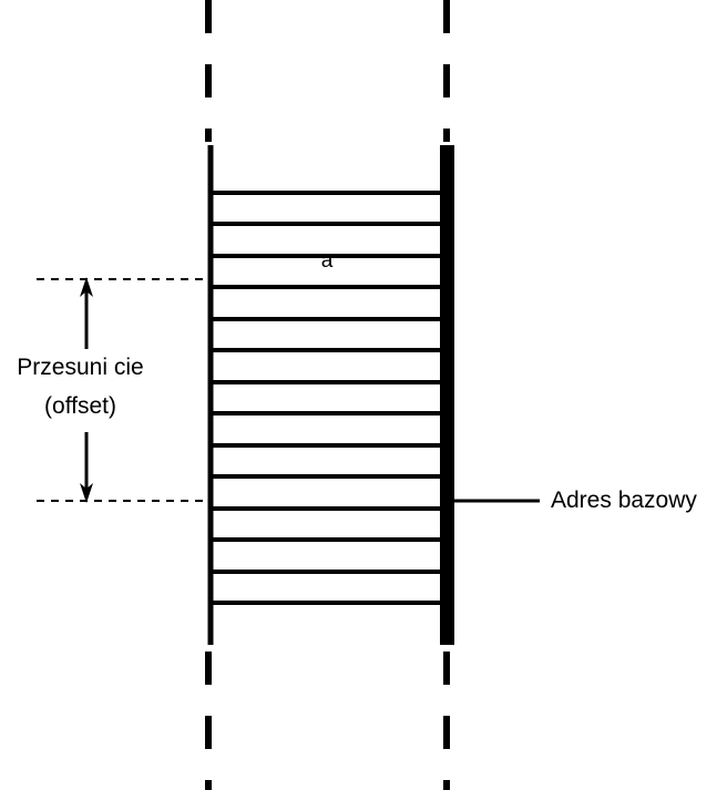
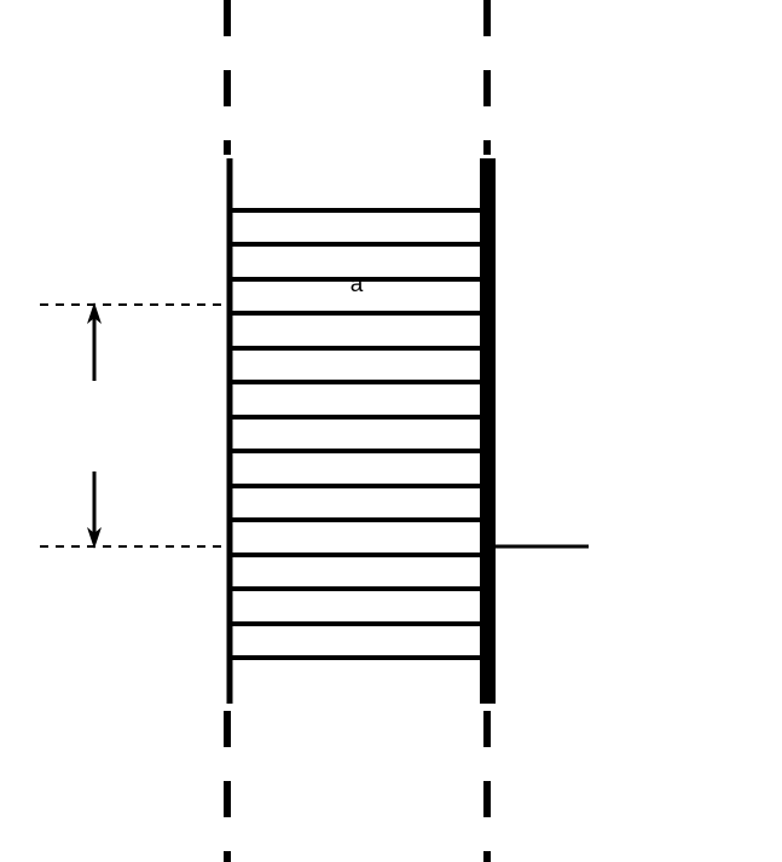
- Przesuni cie
- (offset)
- Adres bazowy
  a
